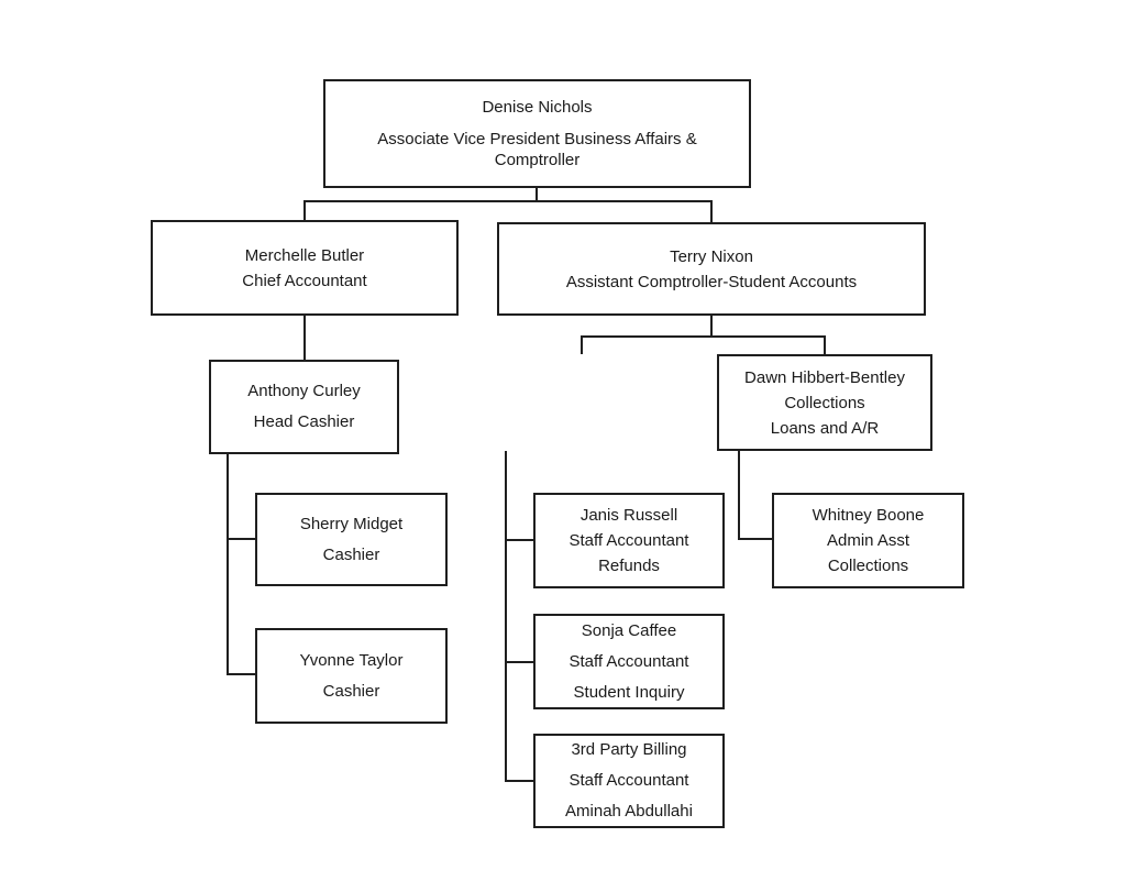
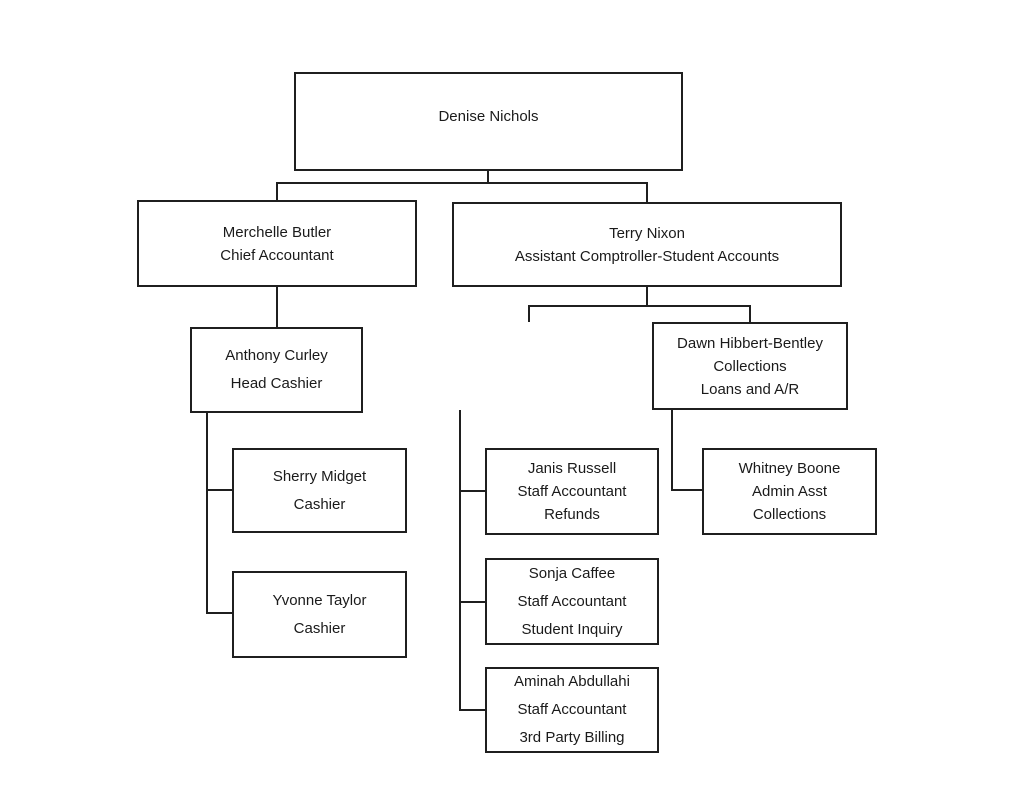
  Denise Nichols
- Associate Vice President Business Affairs & Comptroller
  Merchelle Butler
  Chief Accountant
  Terry Nixon
  Assistant Comptroller-Student Accounts
  Anthony Curley
  Head Cashier
  Dawn Hibbert-Bentley
  Collections
  Loans and A/R
  Sherry Midget
  Cashier
  Yvonne Taylor
  Cashier
  Janis Russell
  Staff Accountant
  Refunds
  Sonja Caffee
  Staff Accountant
  Student Inquiry
- 3rd Party Billing
+ Aminah Abdullahi
  Staff Accountant
- Aminah Abdullahi
+ 3rd Party Billing
  Whitney Boone
  Admin Asst
  Collections
